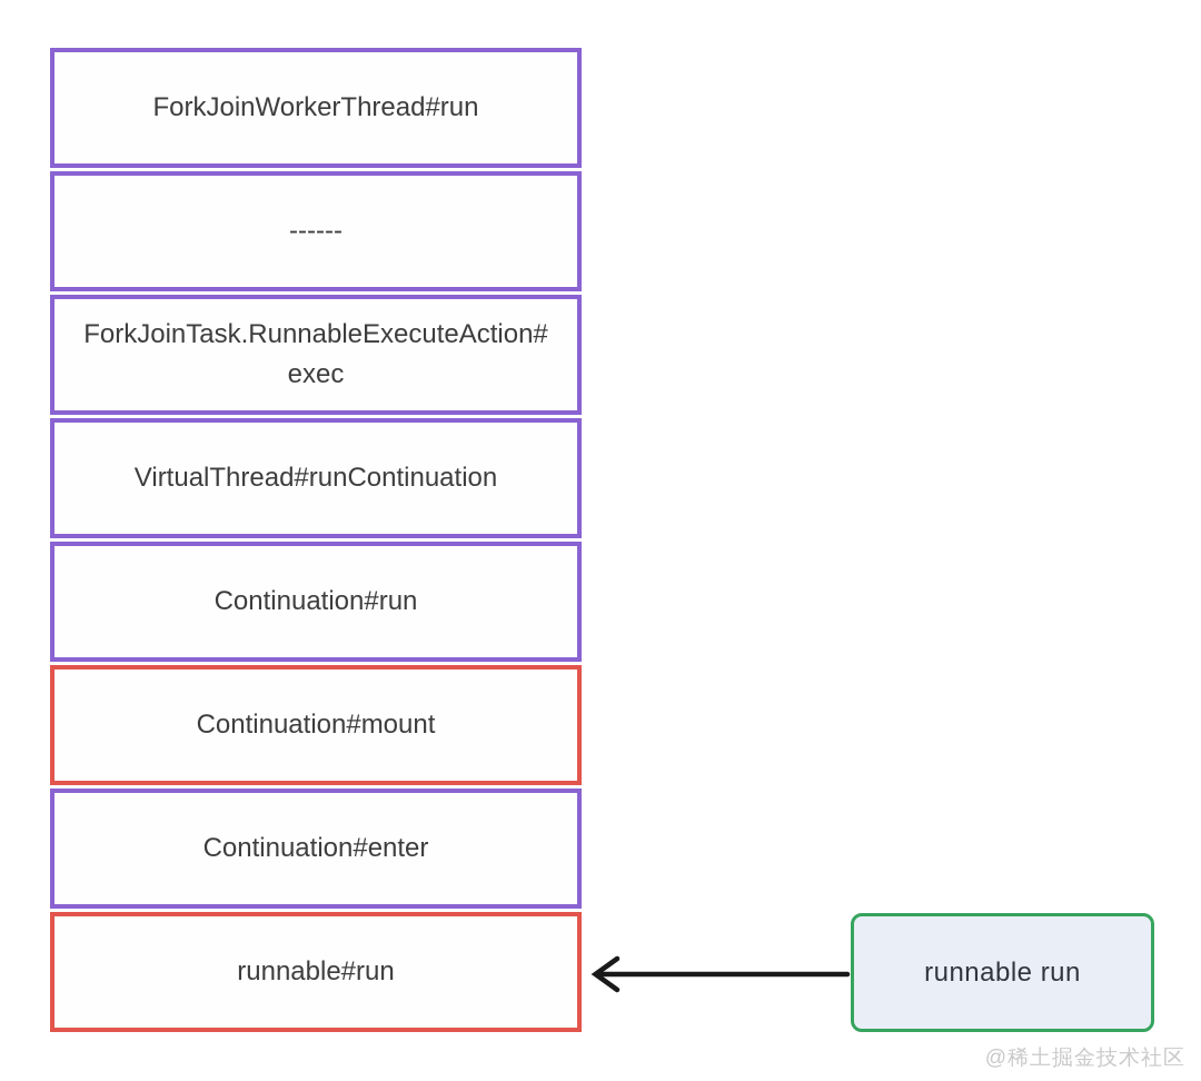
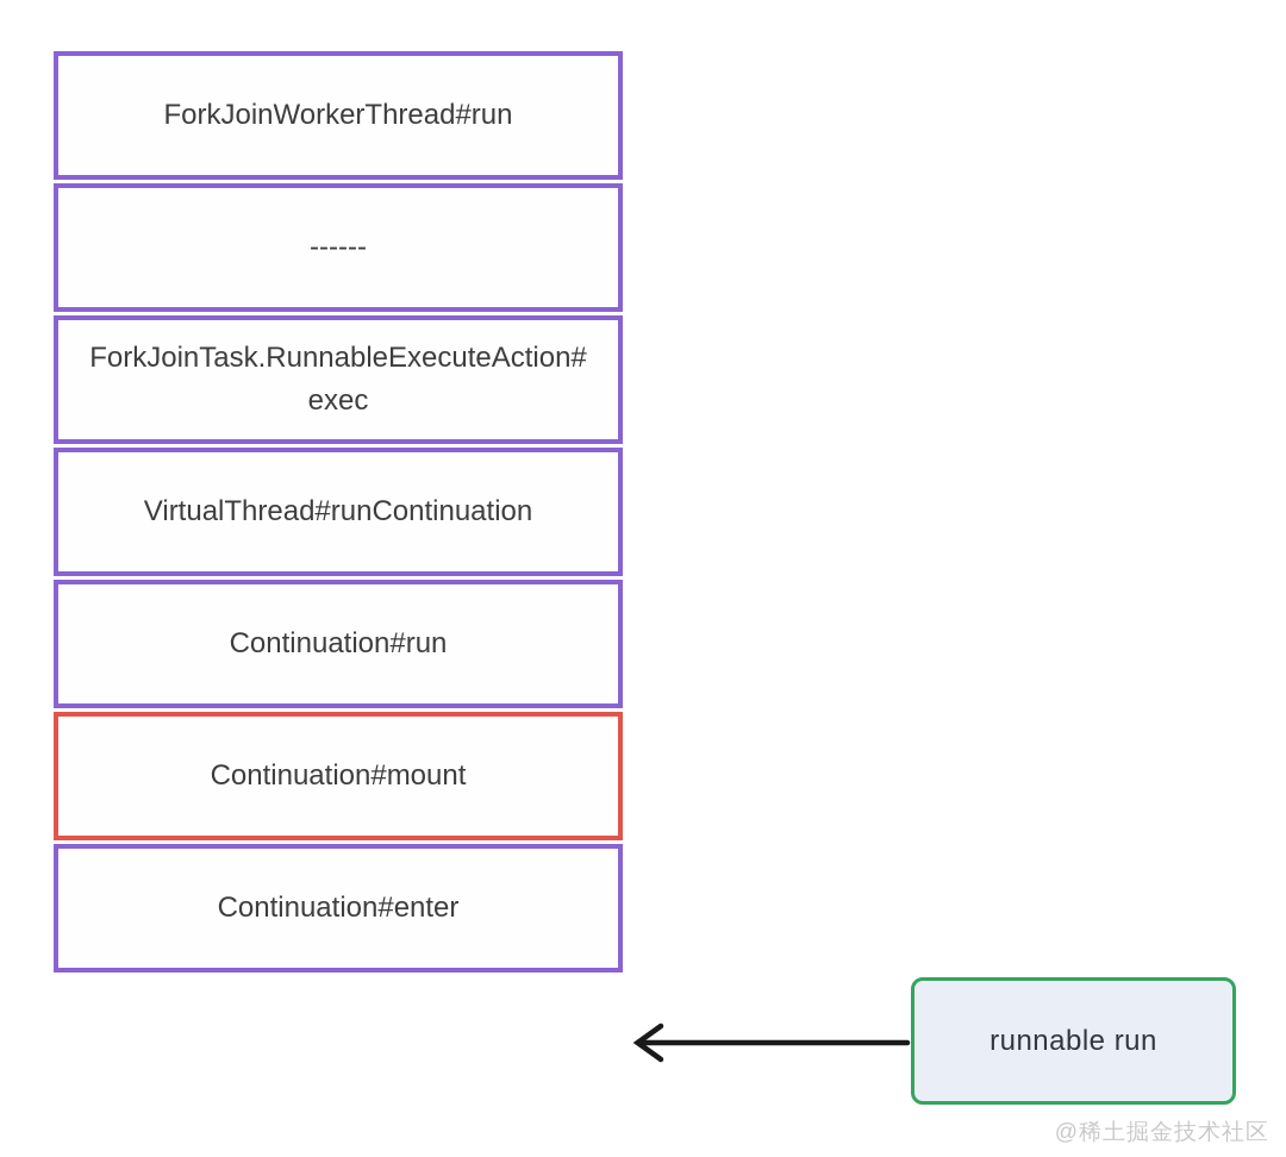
  ForkJoinWorkerThread#run
  ------
  ForkJoinTask.RunnableExecuteAction#exec
  VirtualThread#runContinuation
  Continuation#run
  Continuation#mount
  Continuation#enter
- runnable#run
  runnable run
  @稀土掘金技术社区
